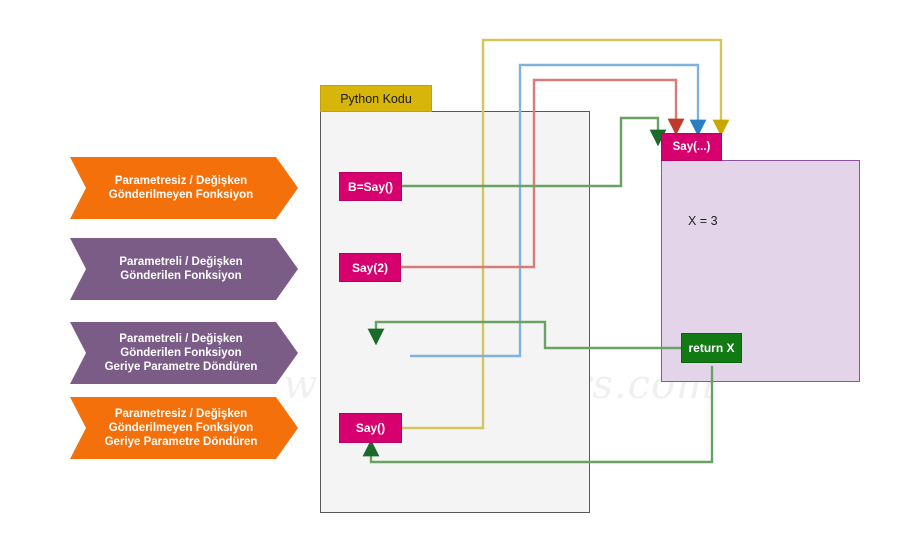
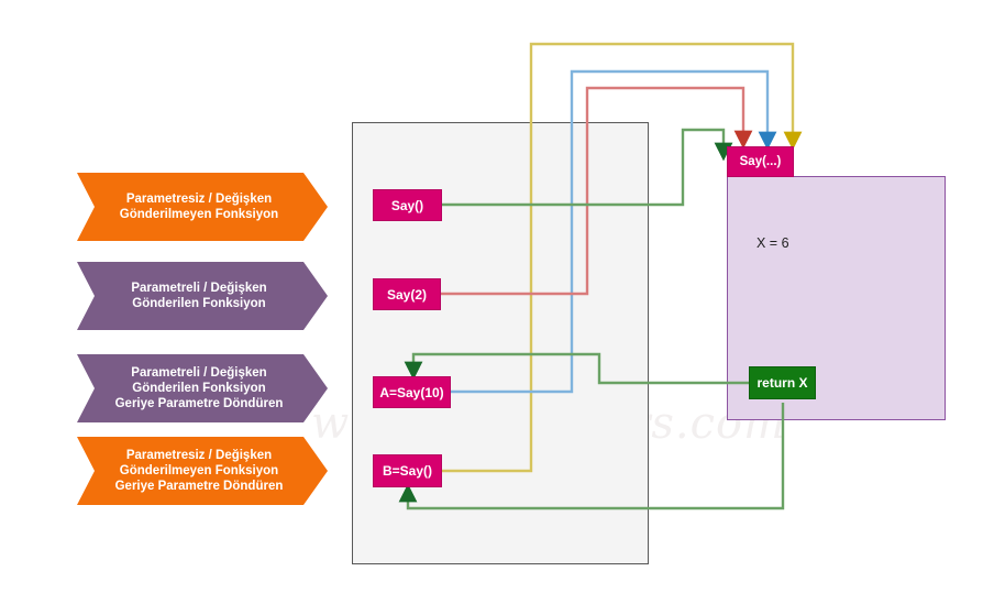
  Parametresiz / Değişken
  Gönderilmeyen Fonksiyon
  Parametreli / Değişken
  Gönderilen Fonksiyon
  Parametreli / Değişken
  Gönderilen Fonksiyon
  Geriye Parametre Döndüren
  Parametresiz / Değişken
  Gönderilmeyen Fonksiyon
  Geriye Parametre Döndüren
- Python Kodu
- X = 3
+ X = 6
- B=Say()
+ Say()
  Say(2)
+ A=Say(10)
- Say()
+ B=Say()
  Say(...)
  return X
